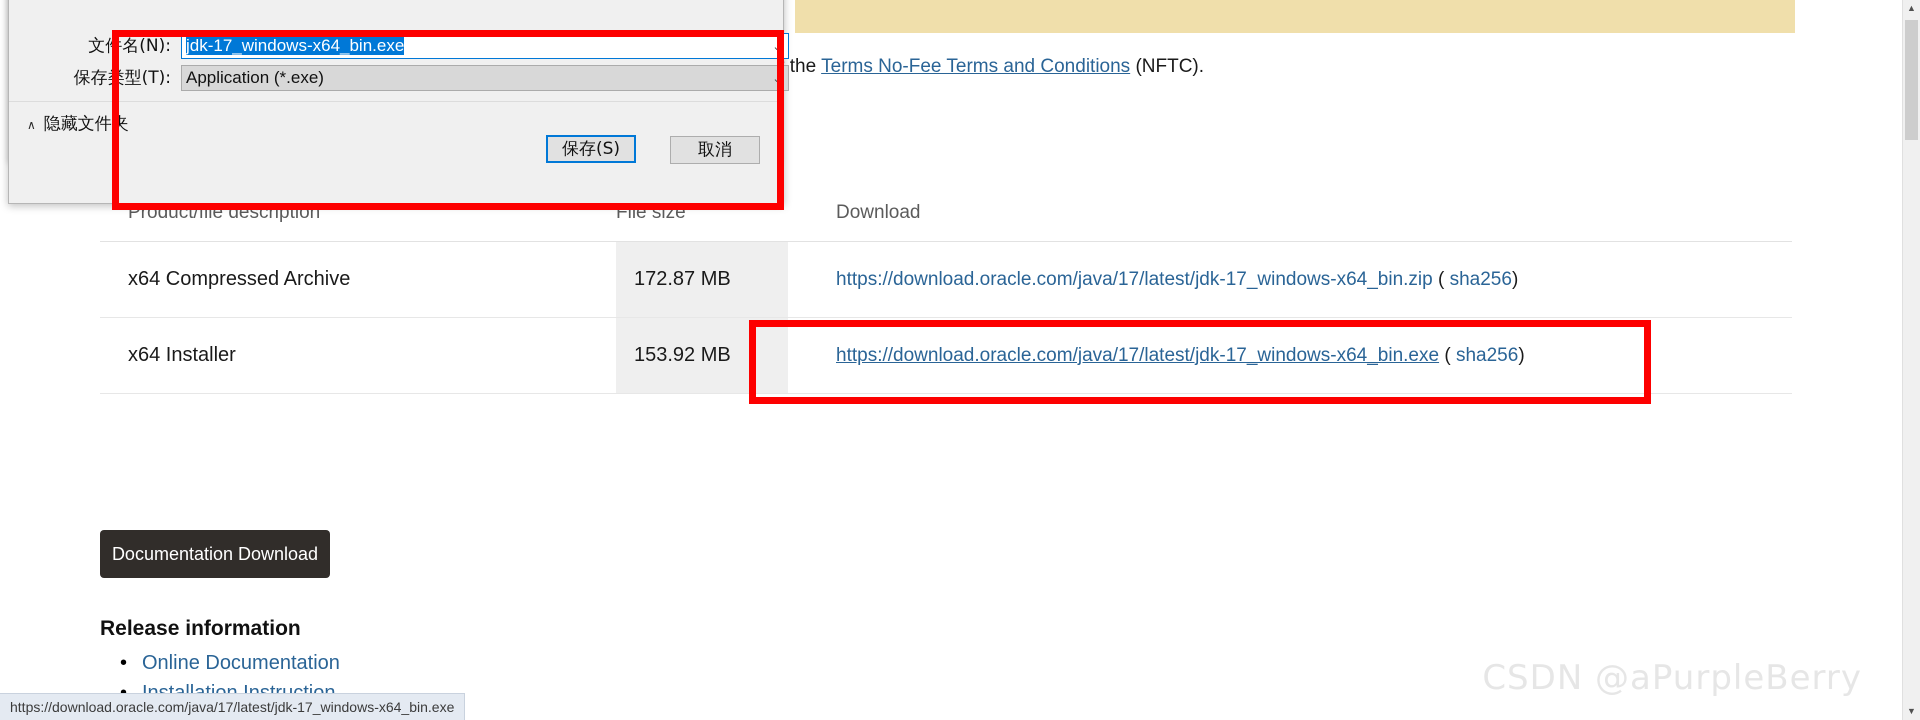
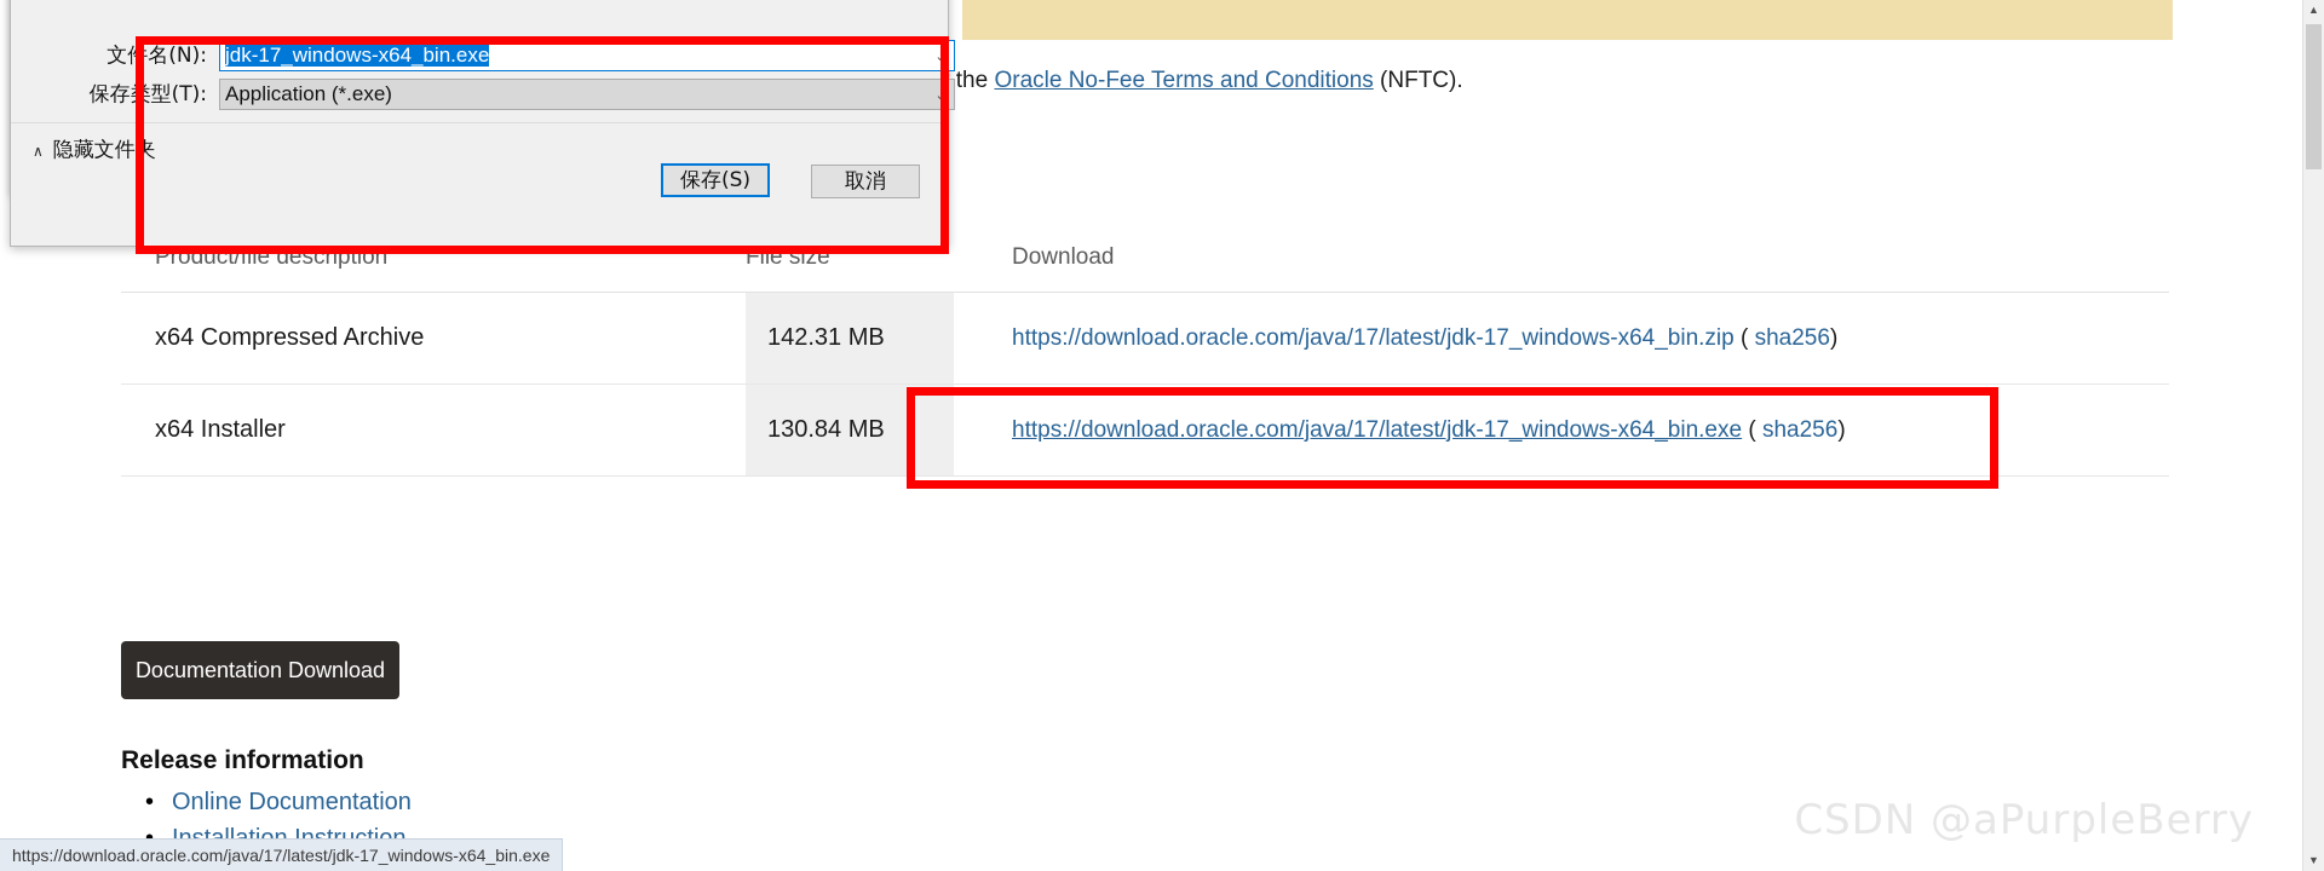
- the Terms No-Fee Terms and Conditions (NFTC).
+ the Oracle No-Fee Terms and Conditions (NFTC).
  Product/file description
  File size
  Download
  x64 Compressed Archive
- 172.87 MB
+ 142.31 MB
  https://download.oracle.com/java/17/latest/jdk-17_windows-x64_bin.zip ( sha256)
  x64 Installer
- 153.92 MB
+ 130.84 MB
  https://download.oracle.com/java/17/latest/jdk-17_windows-x64_bin.exe ( sha256)
  Documentation Download
  Release information
  Online Documentation
  ▲
  ▼
  CSDN @aPurpleBerry
  https://download.oracle.com/java/17/latest/jdk-17_windows-x64_bin.exe
  文件名(N):
  jdk-17_windows-x64_bin.exe
  ⌄
  保存类型(T):
  Application (*.exe)
  ⌄
  ∧
  隐藏文件夹
  保存(S)
  取消
